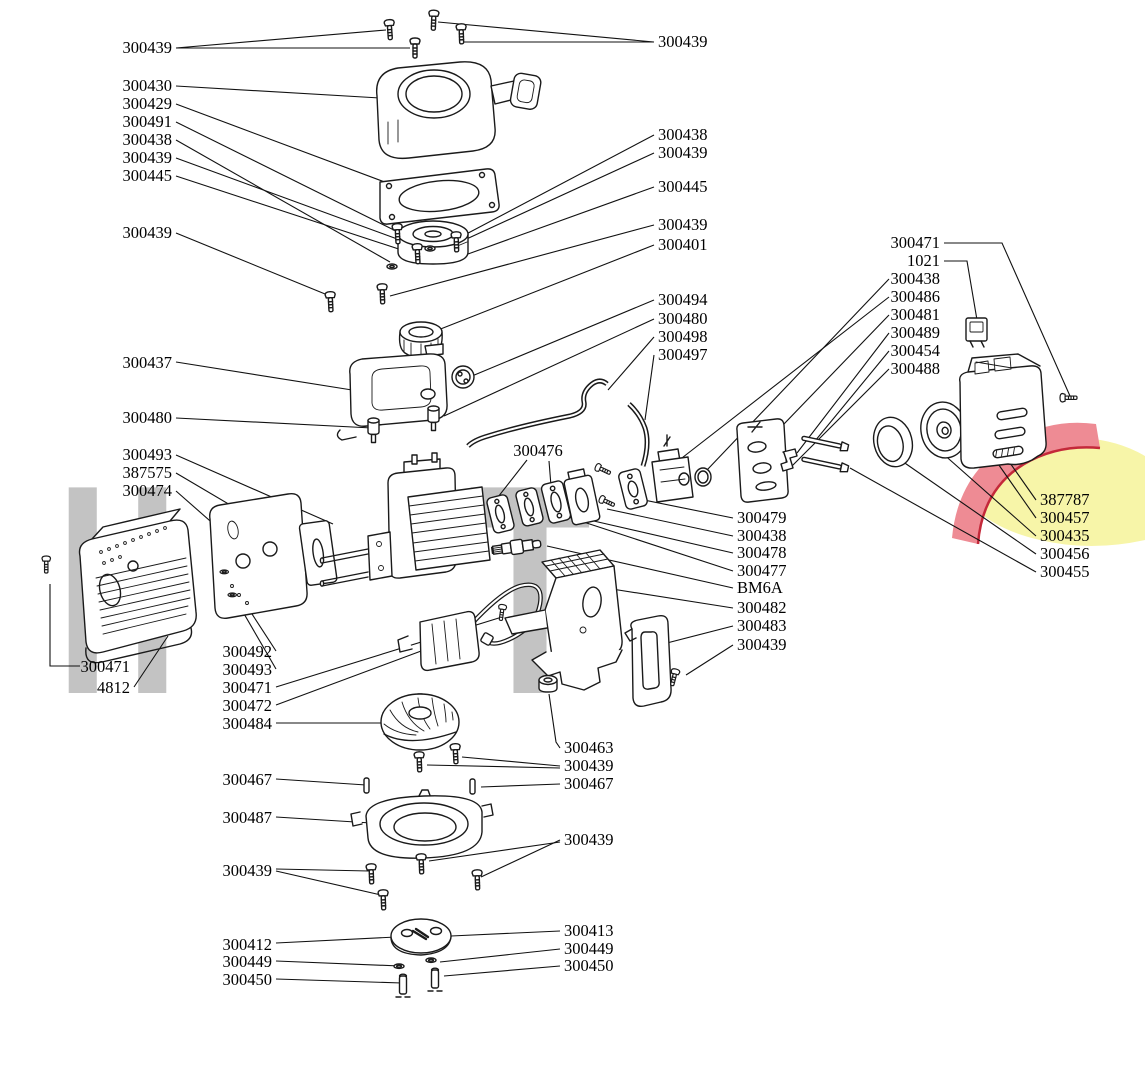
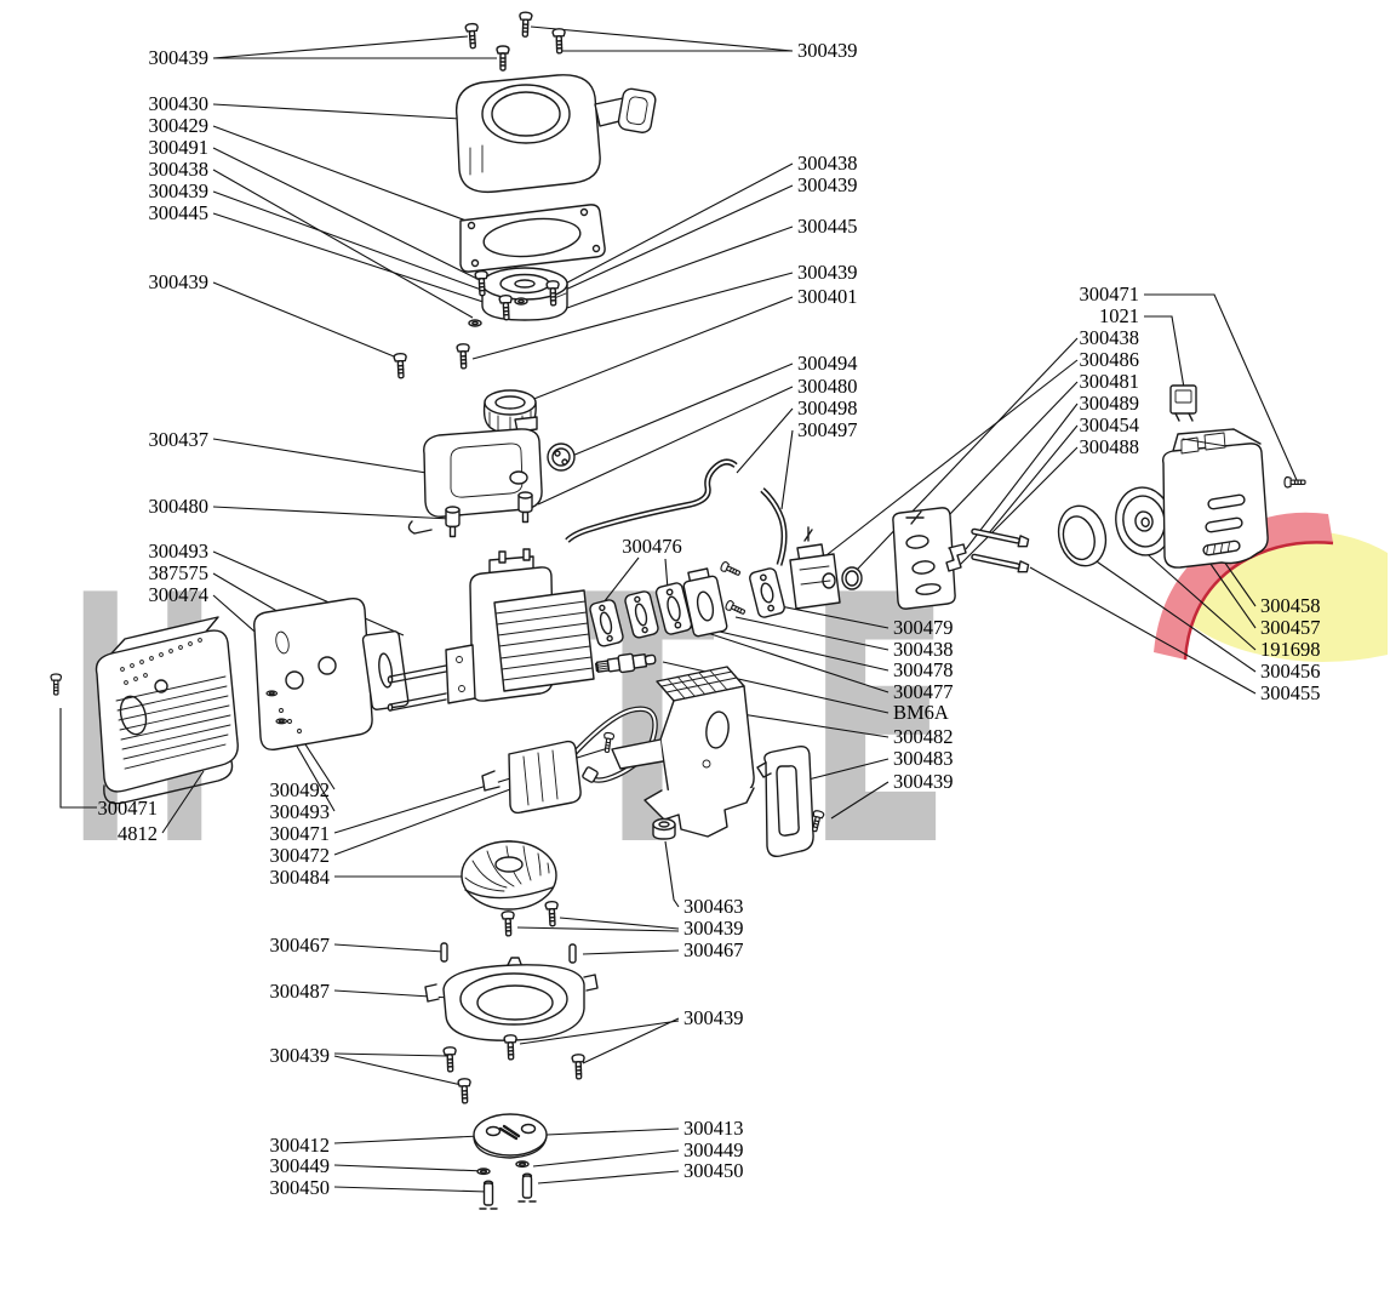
  T
+ E
  300439
  300430
  300429
  300491
  300438
  300439
  300445
  300439
  300437
  300480
  300493
  387575
  300474
  300471
  4812
  300492
  300493
  300471
  300472
  300484
  300467
  300487
  300439
  300412
  300449
  300450
  300439
  300438
  300439
  300445
  300439
  300401
  300494
  300480
  300498
  300497
  300476
  300479
  300438
  300478
  300477
  BM6A
  300482
  300483
  300439
  300463
  300439
  300467
  300439
  300413
  300449
  300450
  300471
  1021
  300438
  300486
  300481
  300489
  300454
  300488
- 387787
+ 300458
  300457
- 300435
+ 191698
  300456
  300455
